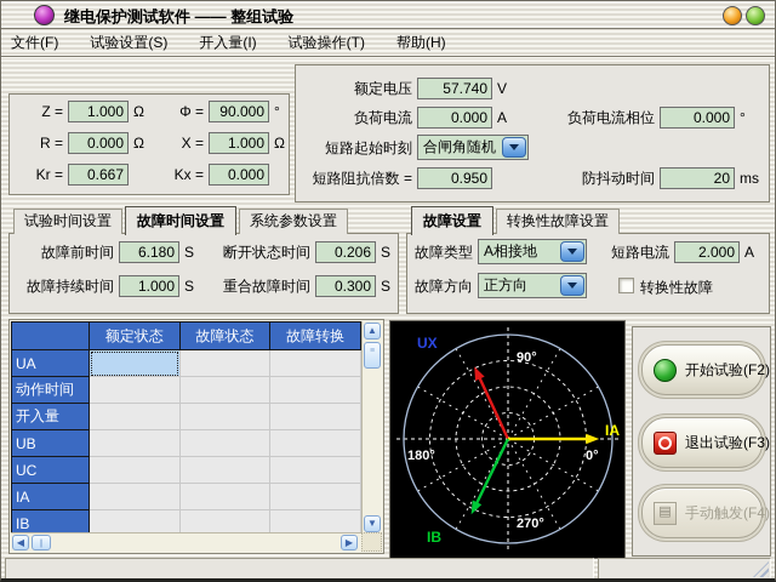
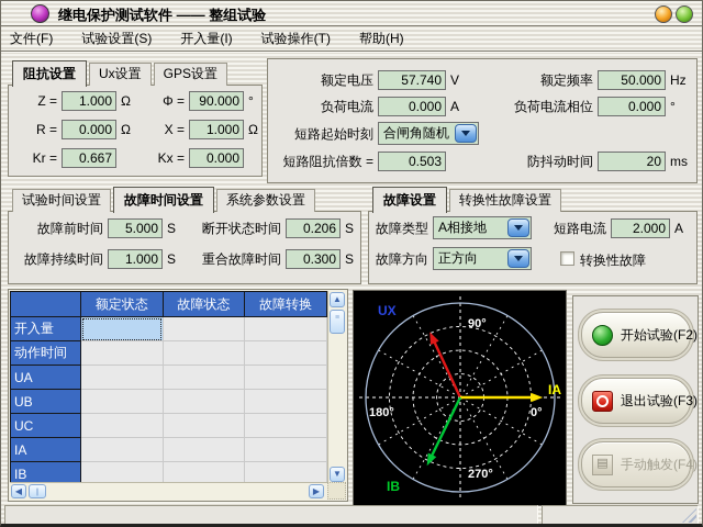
  继电保护测试软件 —— 整组试验
  文件(F)
  试验设置(S)
  开入量(I)
  试验操作(T)
  帮助(H)
+ 阻抗设置
+ Ux设置
+ GPS设置
  Z =
  1.000
  Ω
  Φ =
  90.000
  °
  R =
  0.000
  Ω
  X =
  1.000
  Ω
  Kr =
  0.667
  Kx =
  0.000
  额定电压
  57.740
  V
+ 额定频率
+ 50.000
+ Hz
  负荷电流
  0.000
  A
  负荷电流相位
  0.000
  °
  短路起始时刻
  合闸角随机
  短路阻抗倍数 =
- 0.950
+ 0.503
  防抖动时间
  20
  ms
  试验时间设置
  故障时间设置
  系统参数设置
  故障前时间
- 6.180
+ 5.000
  S
  断开状态时间
  0.206
  S
  故障持续时间
  1.000
  S
  重合故障时间
  0.300
  S
  故障设置
  转换性故障设置
  故障类型
  A相接地
  短路电流
  2.000
  A
  故障方向
  正方向
  转换性故障
  	额定状态	故障状态	故障转换
- UA
+ 开入量
  动作时间
- 开入量
+ UA
  UB
  UC
  IA
  IB
  ▲
  ▼
  ◀
  ▶
  90°
  180°
  0°
  270°
  UX
  IA
  IB
  开始试验(F2)
  退出试验(F3)
  ▤
  手动触发(F4)
